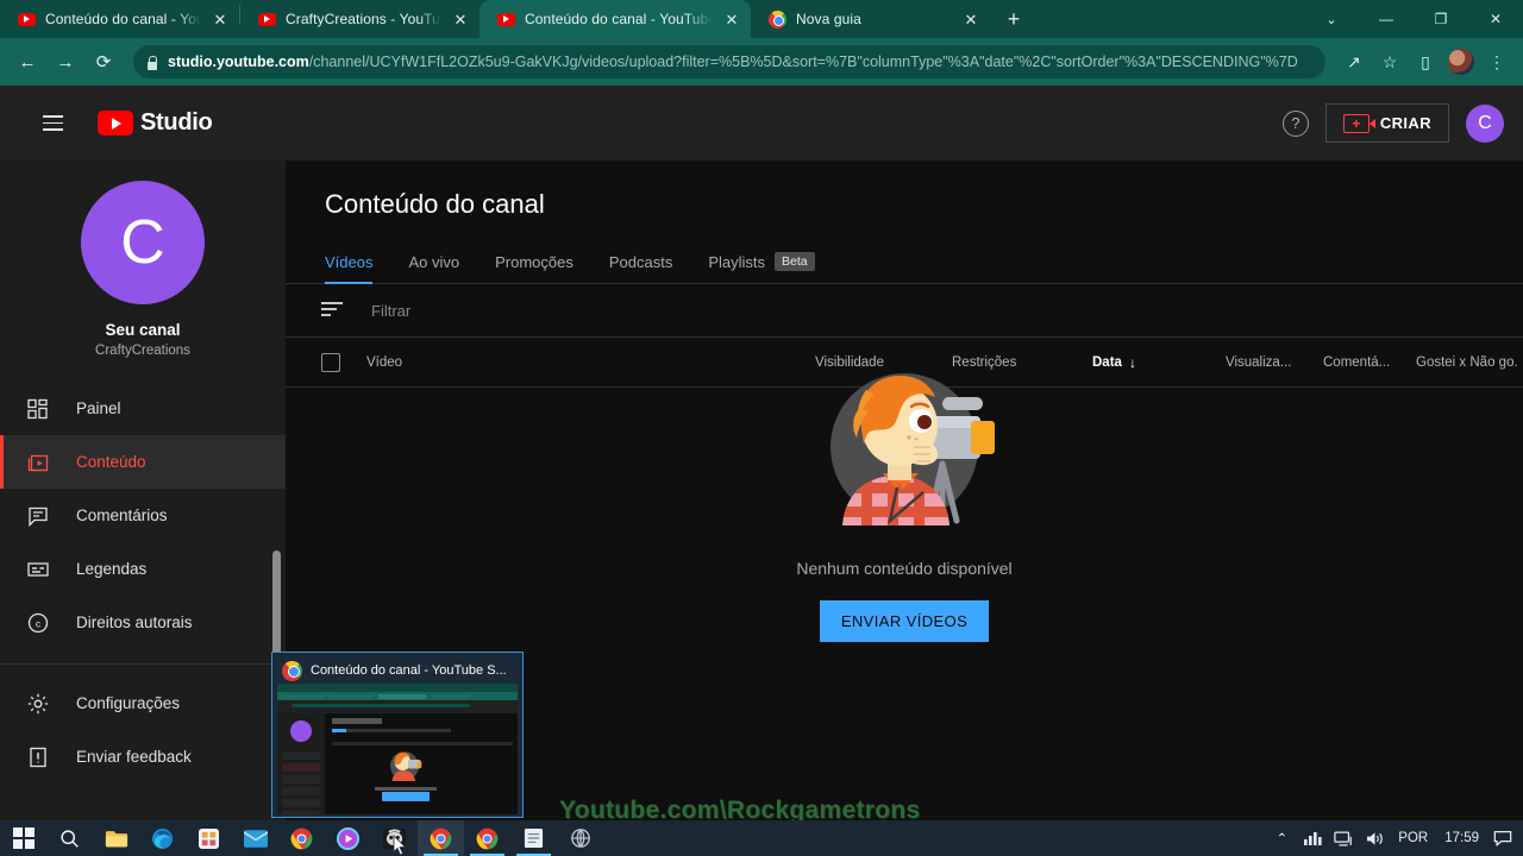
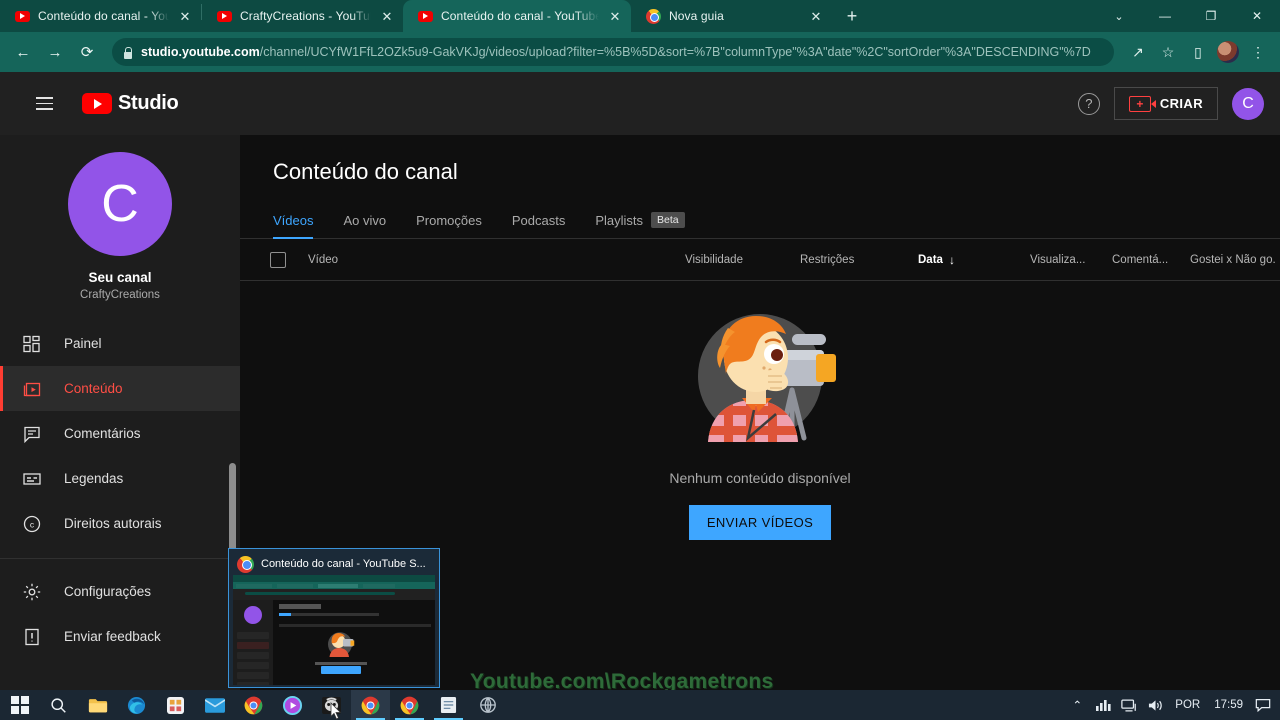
  Conteúdo do canal - You
  ✕
  CraftyCreations - YouTu
  ✕
  Conteúdo do canal - YouTube
  ✕
  Nova guia
  ✕
  +
  ⌄
  —
  ❐
  ✕
  ←
  →
  ⟳
  studio.youtube.com/channel/UCYfW1FfL2OZk5u9-GakVKJg/videos/upload?filter=%5B%5D&sort=%7B"columnType"%3A"date"%2C"sortOrder"%3A"DESCENDING"%7D
  ↗
  ☆
  ▯
  ⋮
  Studio
  ?
  CRIAR
  C
  C
  Seu canal
  CraftyCreations
  Painel
  Conteúdo
  Comentários
  Legendas
  c
  Direitos autorais
  Configurações
  Enviar feedback
  Conteúdo do canal
  Vídeos
  Ao vivo
  Promoções
  Podcasts
  Playlists
  Beta
- Filtrar
  Vídeo
  Visibilidade
  Restrições
  Data
  ↓
  Visualiza...
  Comentá...
  Gostei x Não go.
  Nenhum conteúdo disponível
  ENVIAR VÍDEOS
  Youtube.com\Rockgametrons
  Conteúdo do canal - YouTube S...
  ⌃
  POR
  17:59
